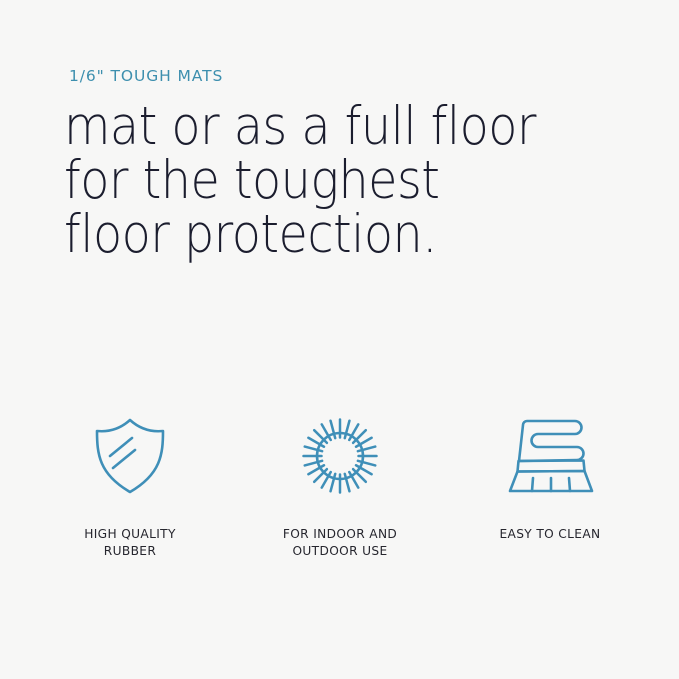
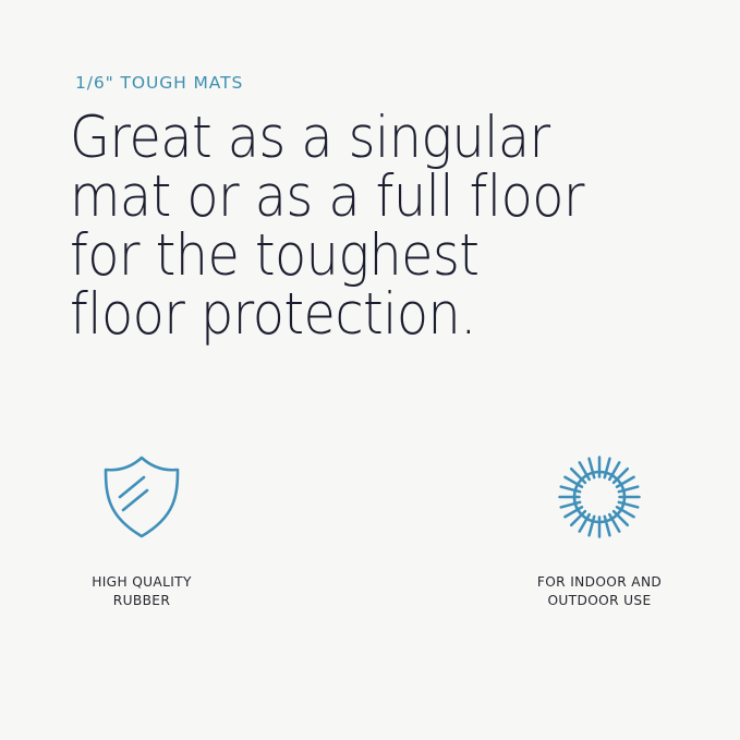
  1/6" TOUGH MATS
+ Great as a singular
  mat or as a full floor
  for the toughest
  floor protection.
  HIGH QUALITY
  RUBBER
  FOR INDOOR AND
  OUTDOOR USE
- EASY TO CLEAN
